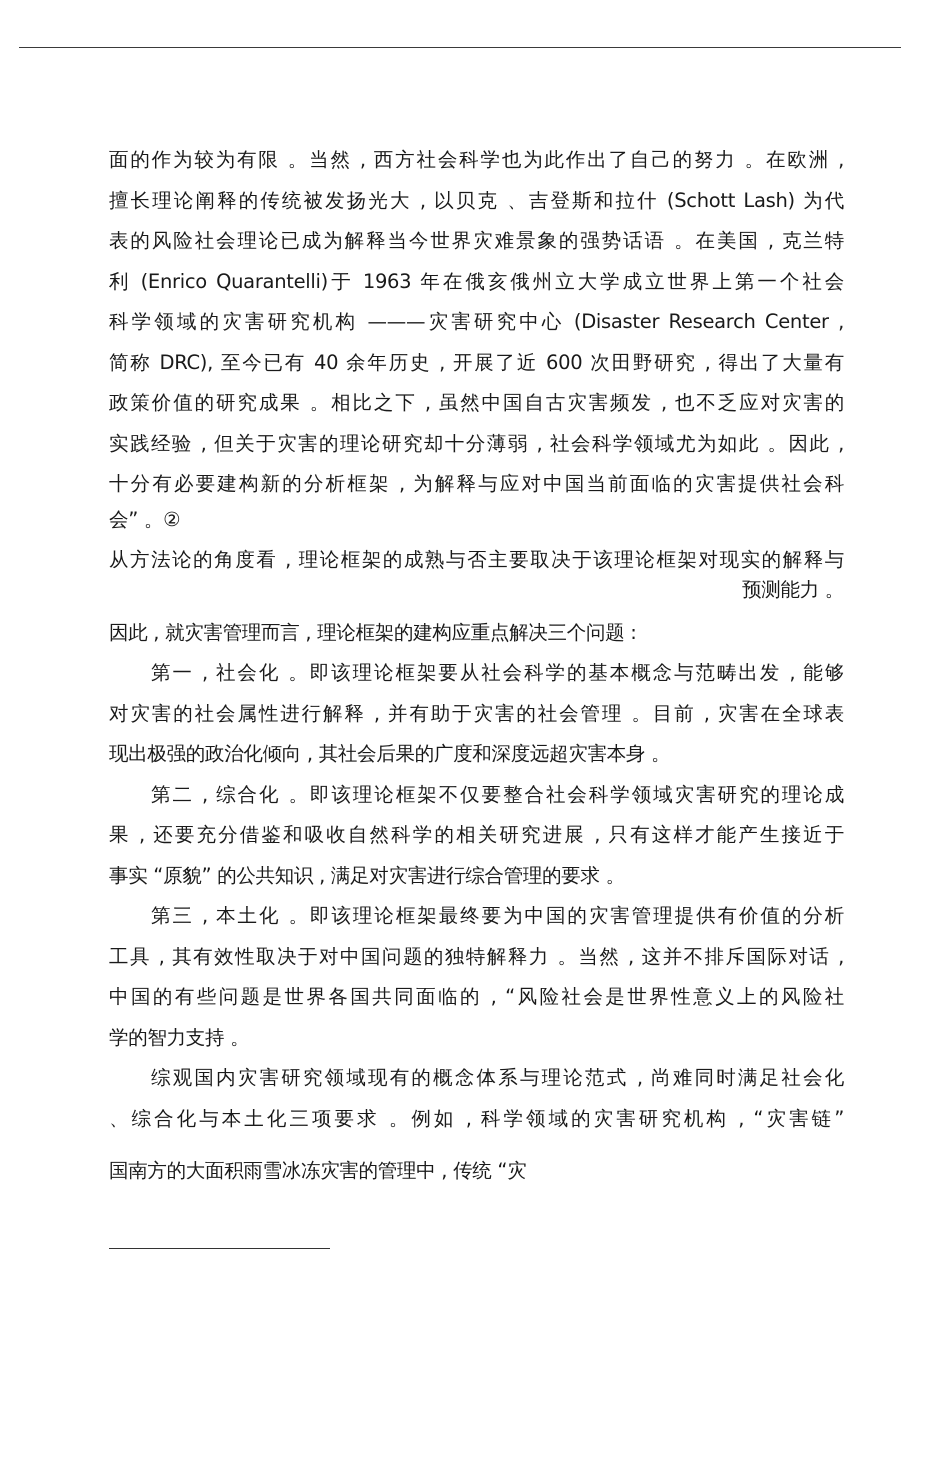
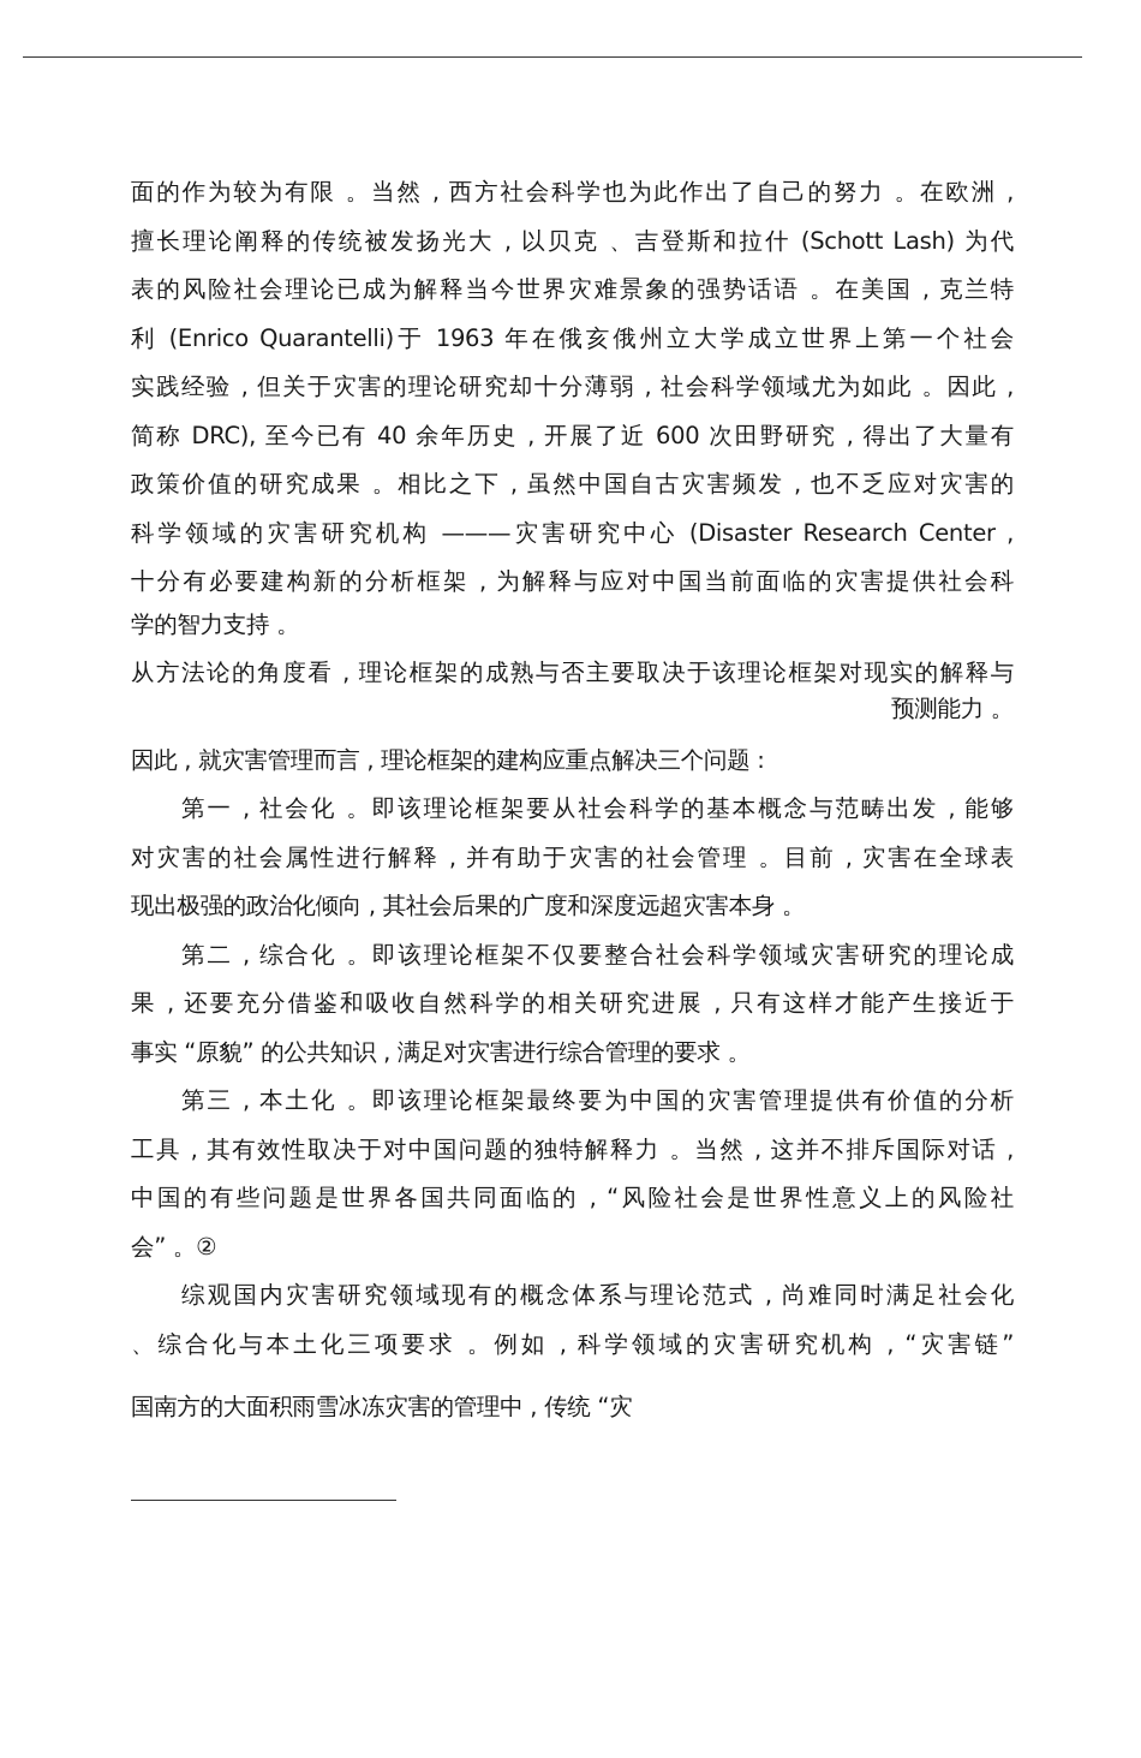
  面的作为较为有限 。当然 , 西方社会科学也为此作出了自己的努力 。在欧洲 ,
  擅长理论阐释的传统被发扬光大 , 以贝克 、吉登斯和拉什 (Schott Lash) 为代
  表的风险社会理论已成为解释当今世界灾难景象的强势话语 。在美国 , 克兰特
  利 (Enrico Quarantelli)于 1963 年在俄亥俄州立大学成立世界上第一个社会
- 科学领域的灾害研究机构 ———灾害研究中心 (Disaster Research Center ,
+ 实践经验 , 但关于灾害的理论研究却十分薄弱 , 社会科学领域尤为如此 。因此 ,
  简称 DRC), 至今已有 40 余年历史 , 开展了近 600 次田野研究 , 得出了大量有
  政策价值的研究成果 。相比之下 , 虽然中国自古灾害频发 , 也不乏应对灾害的
- 实践经验 , 但关于灾害的理论研究却十分薄弱 , 社会科学领域尤为如此 。因此 ,
+ 科学领域的灾害研究机构 ———灾害研究中心 (Disaster Research Center ,
  十分有必要建构新的分析框架 , 为解释与应对中国当前面临的灾害提供社会科
- 会” 。②
+ 学的智力支持 。
  从方法论的角度看 , 理论框架的成熟与否主要取决于该理论框架对现实的解释与
  预测能力 。
  因此 , 就灾害管理而言 , 理论框架的建构应重点解决三个问题 :
  第一 , 社会化 。即该理论框架要从社会科学的基本概念与范畴出发 , 能够
  对灾害的社会属性进行解释 , 并有助于灾害的社会管理 。目前 , 灾害在全球表
  现出极强的政治化倾向 , 其社会后果的广度和深度远超灾害本身 。
  第二 , 综合化 。即该理论框架不仅要整合社会科学领域灾害研究的理论成
  果 , 还要充分借鉴和吸收自然科学的相关研究进展 , 只有这样才能产生接近于
  事实 “原貌” 的公共知识 , 满足对灾害进行综合管理的要求 。
  第三 , 本土化 。即该理论框架最终要为中国的灾害管理提供有价值的分析
  工具 , 其有效性取决于对中国问题的独特解释力 。当然 , 这并不排斥国际对话 ,
  中国的有些问题是世界各国共同面临的 , “风险社会是世界性意义上的风险社
- 学的智力支持 。
+ 会” 。②
  综观国内灾害研究领域现有的概念体系与理论范式 , 尚难同时满足社会化
  、综合化与本土化三项要求 。例如 , 科学领域的灾害研究机构 , “灾害链”
  国南方的大面积雨雪冰冻灾害的管理中 , 传统 “灾
